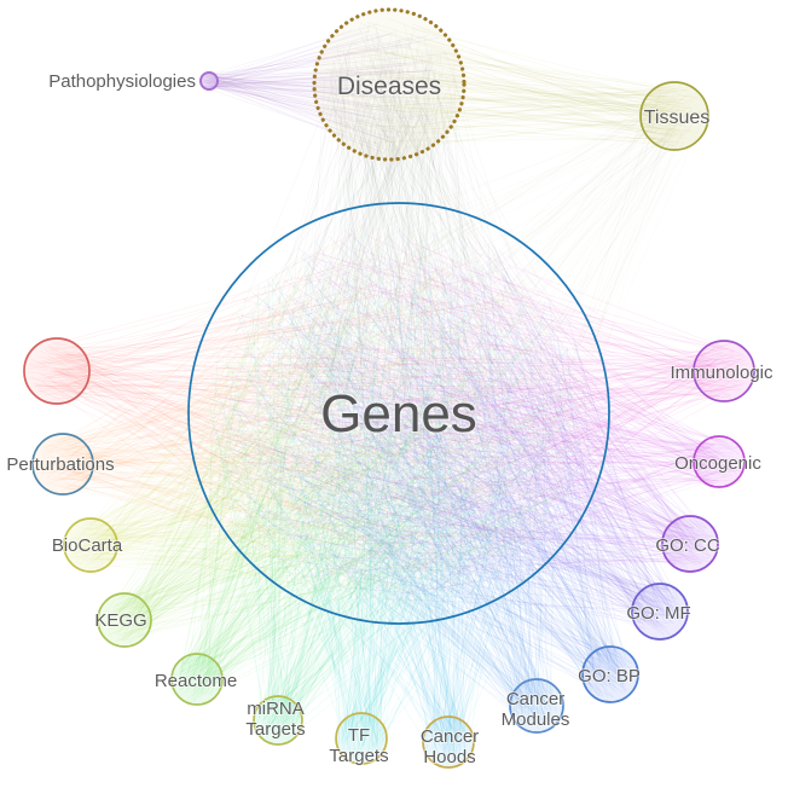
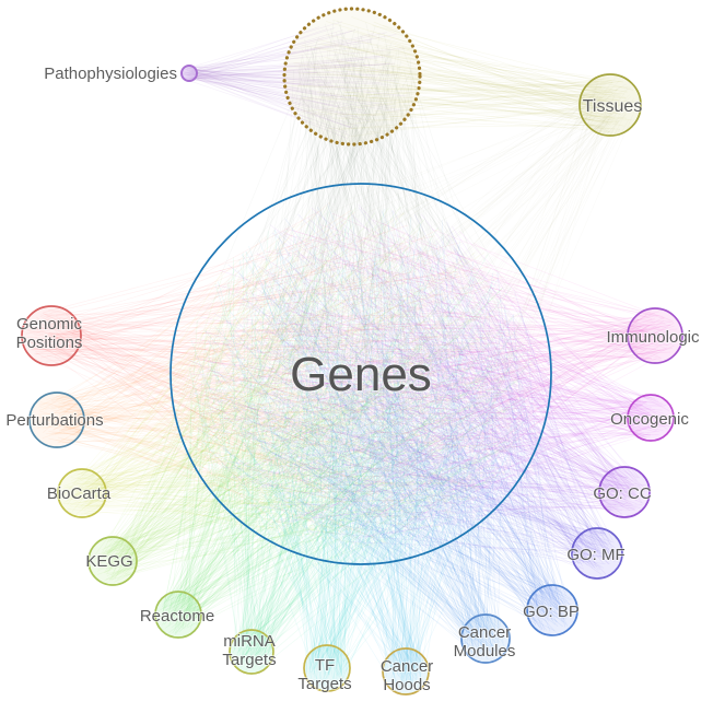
  Genes
- Diseases
  Pathophysiologies
  Tissues
+ Genomic Positions
  Perturbations
  BioCarta
  KEGG
  Reactome
  miRNA Targets
  TF Targets
  Cancer Hoods
  Cancer Modules
  GO: BP
  GO: MF
  GO: CC
  Oncogenic
  Immunologic
